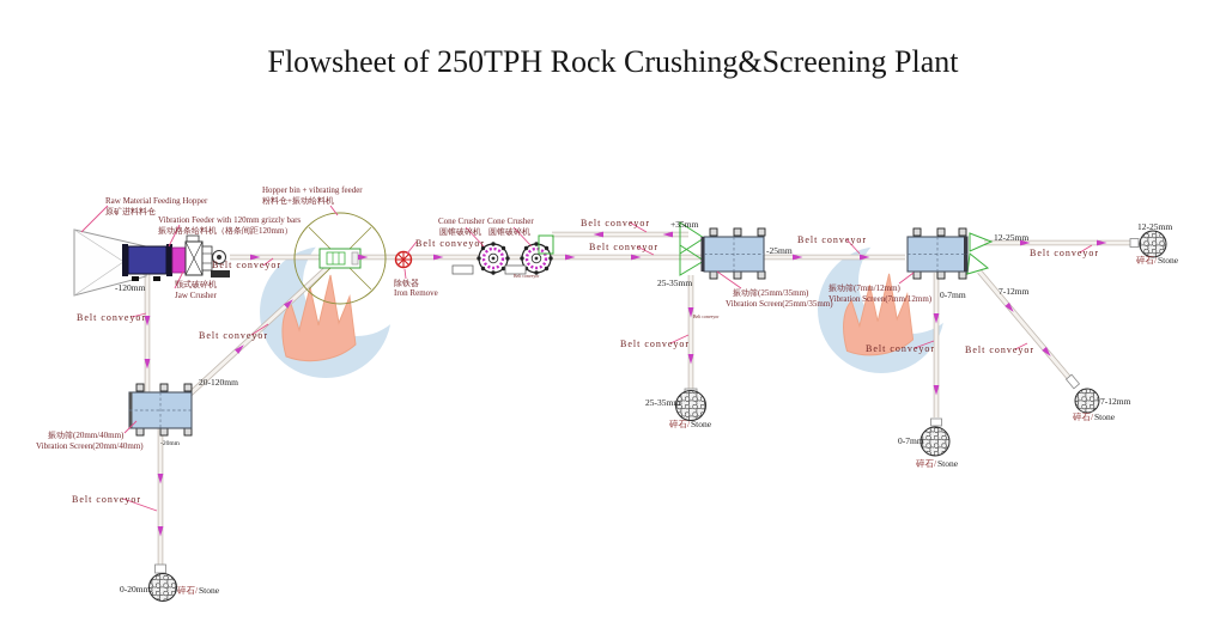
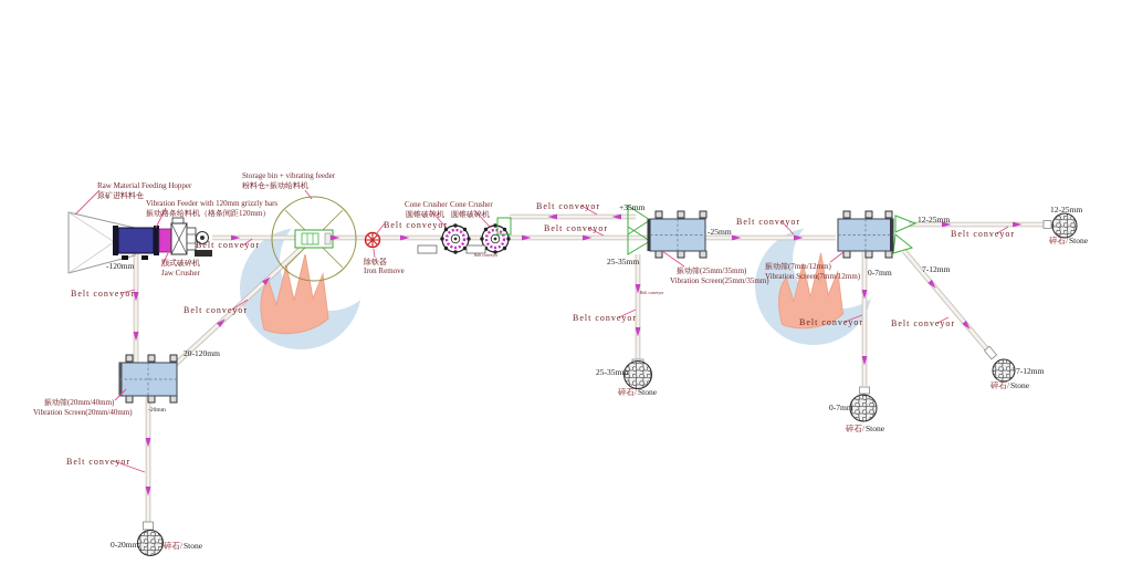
- Flowsheet of 250TPH Rock Crushing&Screening Plant
  Raw Material Feeding Hopper
  原矿进料料仓
  Vibration Feeder with 120mm grizzly bars
  振动格条给料机（格条间距120mm）
  颚式破碎机
  Jaw Crusher
- Hopper bin + vibrating feeder
+ Storage bin + vibrating feeder
  粉料仓+振动给料机
  除铁器
  Iron Remove
  Cone Crusher
  圆锥破碎机
  Cone Crusher
  圆锥破碎机
  振动筛(20mm/40mm)
  Vibration Screen(20mm/40mm)
  振动筛(25mm/35mm)
  Vibration Screen(25mm/35mm)
  振动筛(7mm/12mm)
  Vibration Screen(7mm/12mm)
  Belt conveyor
  Belt conveyor
  Belt conveyor
  Belt conveyor
  Belt conveyor
  Belt conveyor
  Belt conveyor
  Belt conveyor
  Belt conveyor
  Belt conveyor
  Belt conveyor
  Belt conveyor
  -120mm
  20-120mm
  0-20mm
  +35mm
  25-35mm
  25-35mm
  -25mm
  0-7mm
  0-7mm
  7-12mm
  7-12mm
  12-25mm
  12-25mm
  碎石/
  Stone
  碎石/
  Stone
  碎石/
  Stone
  碎石/
  Stone
  碎石/
  Stone
